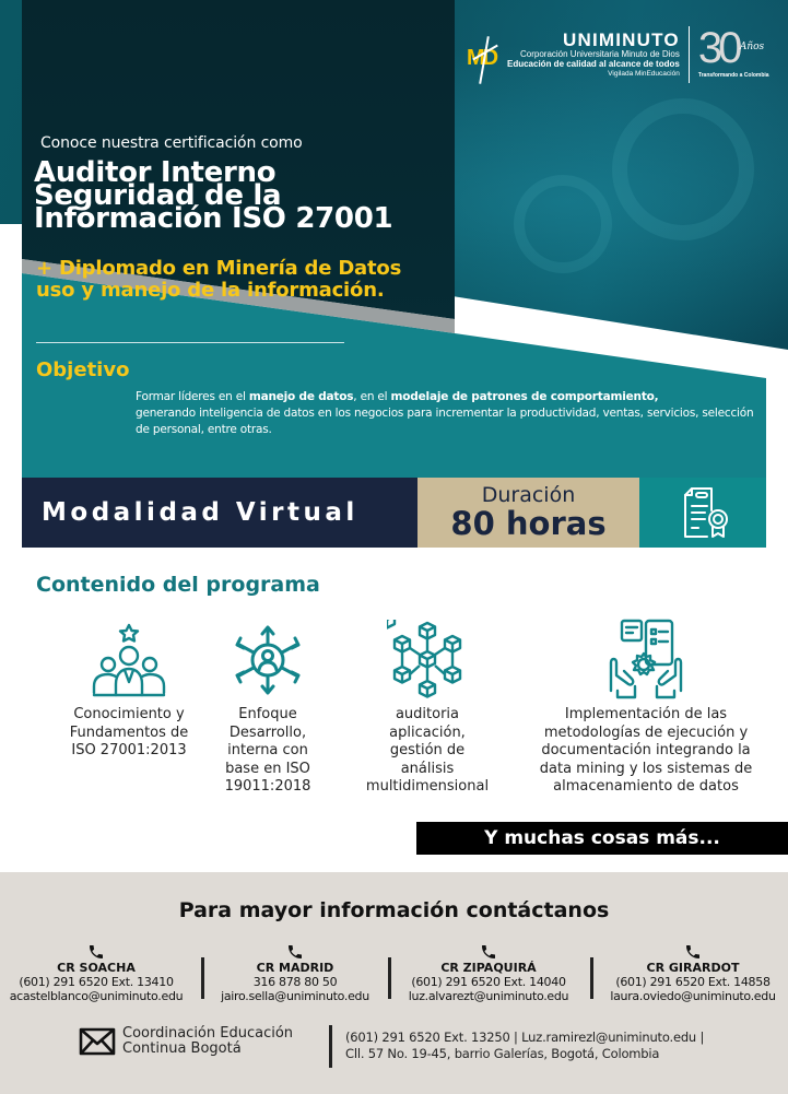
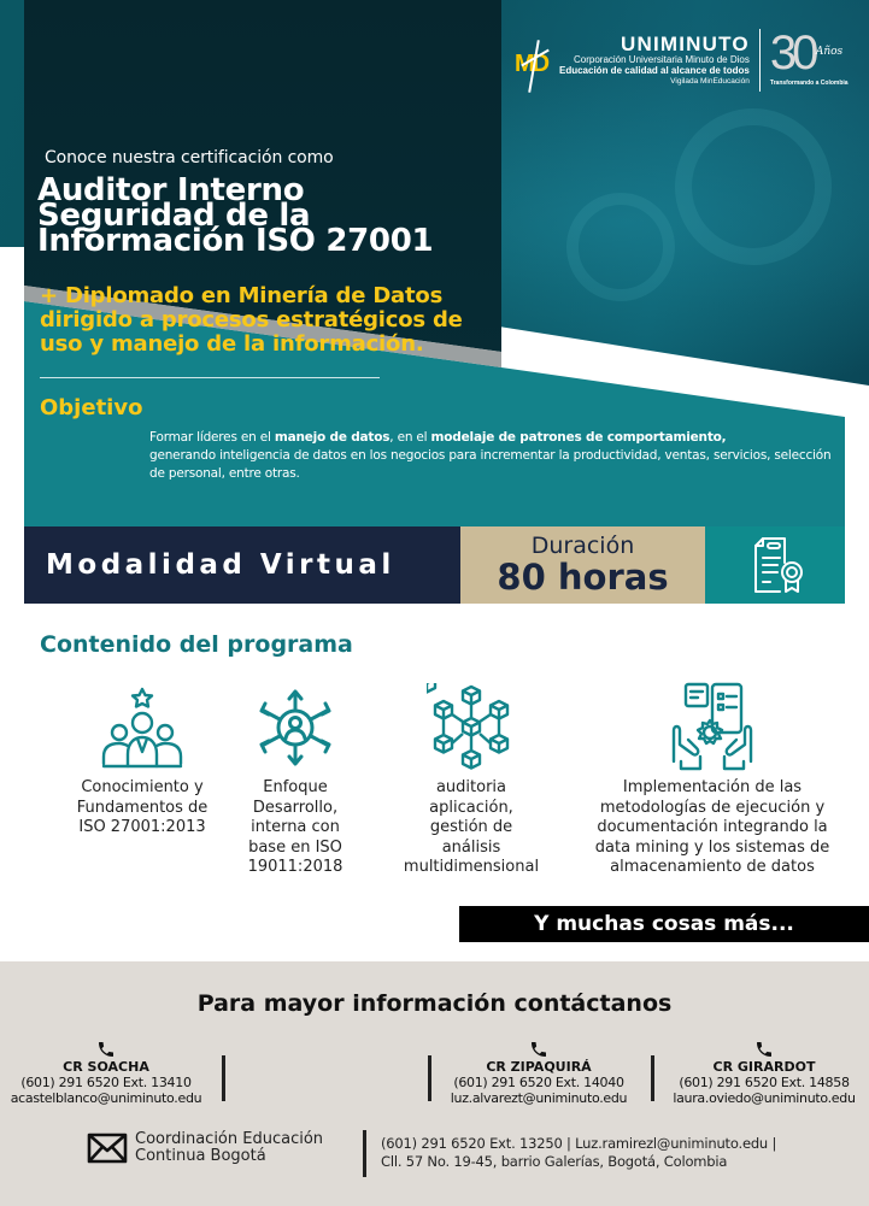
  UNIMINUTO
  Corporación Universitaria Minuto de Dios
  Educación de calidad al alcance de todos
  30
  Años
  Conoce nuestra certificación como
  Auditor Interno
  Seguridad de la
  Información ISO 27001
  + Diplomado en Minería de Datos
+ dirigido a procesos estratégicos de
  uso y manejo de la información.
  Objetivo
  Formar líderes en el manejo de datos, en el modelaje de patrones de comportamiento,
  generando inteligencia de datos en los negocios para incrementar la productividad, ventas, servicios, selección de personal, entre otras.
  Modalidad Virtual
  Duración
  80 horas
  Contenido del programa
  Conocimiento y
  Fundamentos de
  ISO 27001:2013
  Enfoque
  Desarrollo,
  interna con
  base en ISO
  19011:2018
  auditoria
  aplicación,
  gestión de
  análisis
  multidimensional
  Implementación de las
  metodologías de ejecución y
  documentación integrando la
  data mining y los sistemas de
  almacenamiento de datos
  Y muchas cosas más...
  Para mayor información contáctanos
  CR SOACHA
  (601) 291 6520 Ext. 13410
  acastelblanco@uniminuto.edu
- CR MADRID
- 316 878 80 50
- jairo.sella@uniminuto.edu
  CR ZIPAQUIRÁ
  (601) 291 6520 Ext. 14040
  luz.alvarezt@uniminuto.edu
  CR GIRARDOT
  (601) 291 6520 Ext. 14858
  laura.oviedo@uniminuto.edu
  Coordinación Educación
  Continua Bogotá
  (601) 291 6520 Ext. 13250 | Luz.ramirezl@uniminuto.edu |
  Cll. 57 No. 19-45, barrio Galerías, Bogotá, Colombia
